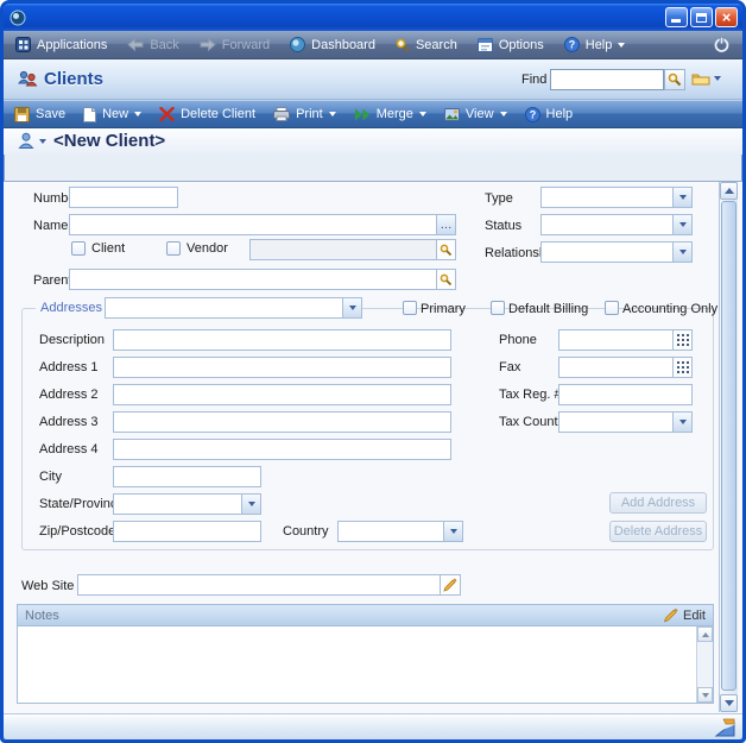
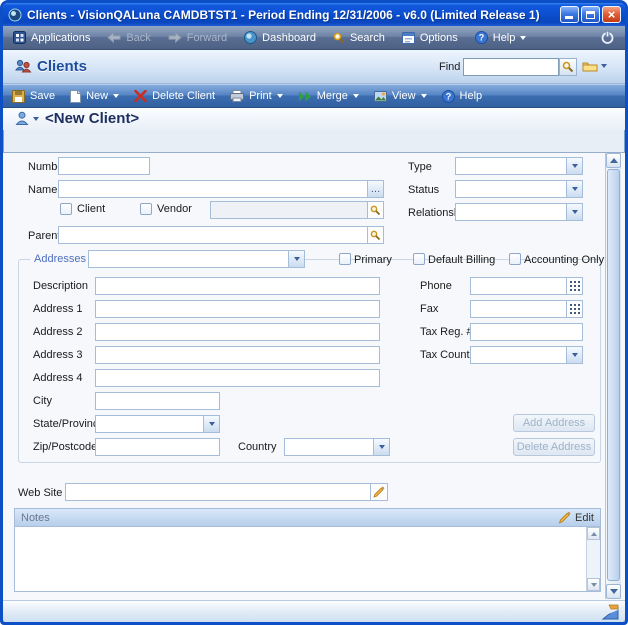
+ Clients - VisionQALuna CAMDBTST1 - Period Ending 12/31/2006 - v6.0 (Limited Release 1)
  ×
  Applications
  Back
  Forward
  Dashboard
  Search
  Options
  ?
  Help
  Clients
  Find
  Save
  New
  Delete Client
  Print
  Merge
  View
  ?
  Help
  <New Client>
  Name
  …
  Client
  Vendor
  Paren
  Type
  Status
  Relations
  Addresses
  Primary
  Default Billing
  Accounting Only
  Description
  Address 1
  Address 2
  Address 3
  Address 4
  City
  State/Provin
  Zip/Postcod
  Country
  Phone
  Fax
  Tax Reg.
  Tax Count
  Add Address
  Delete Address
  Web Site
  Notes
  Edit
